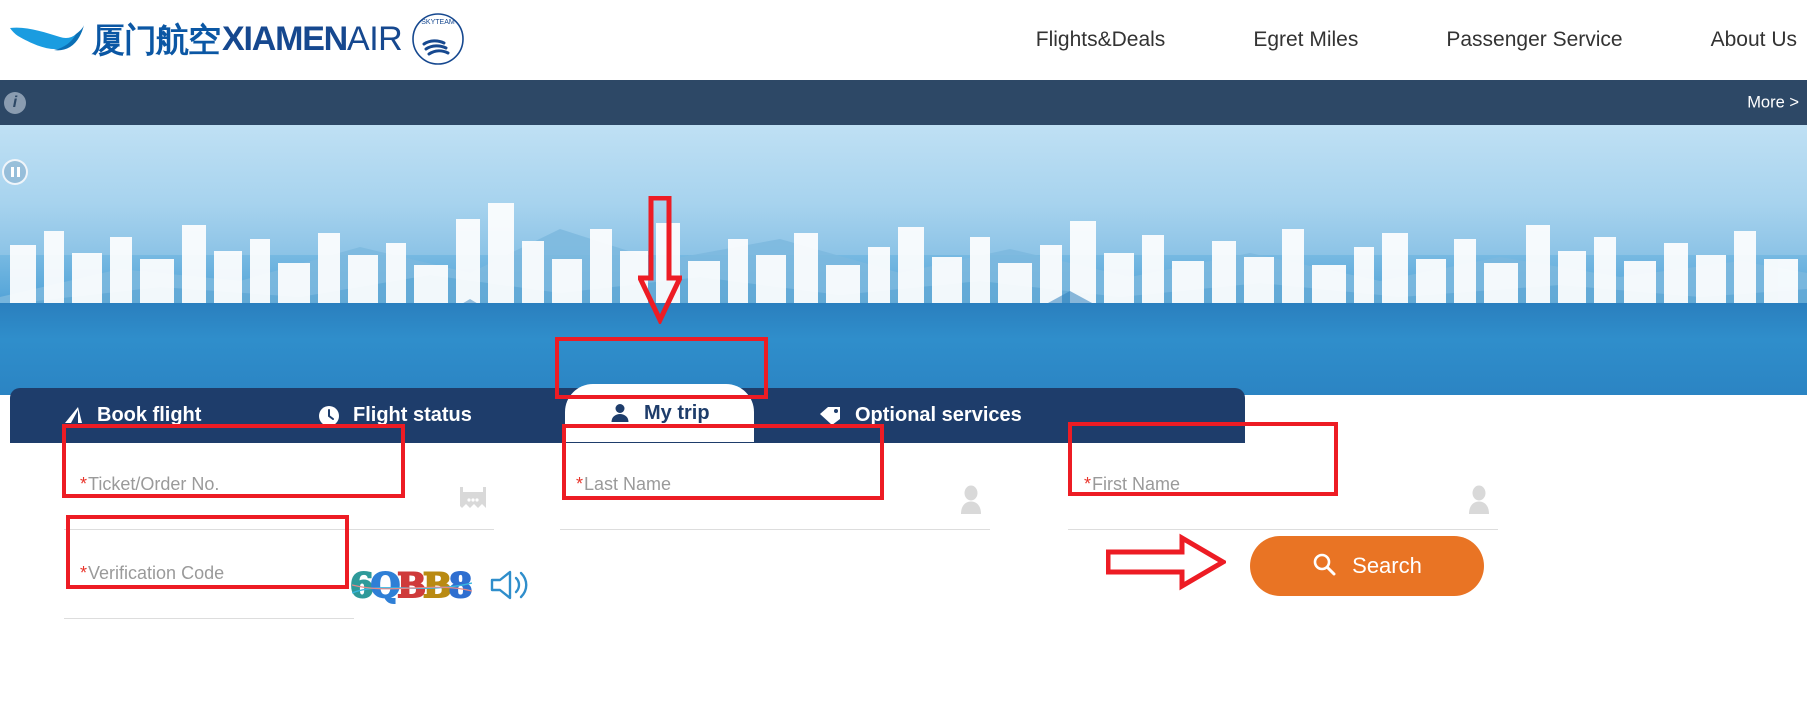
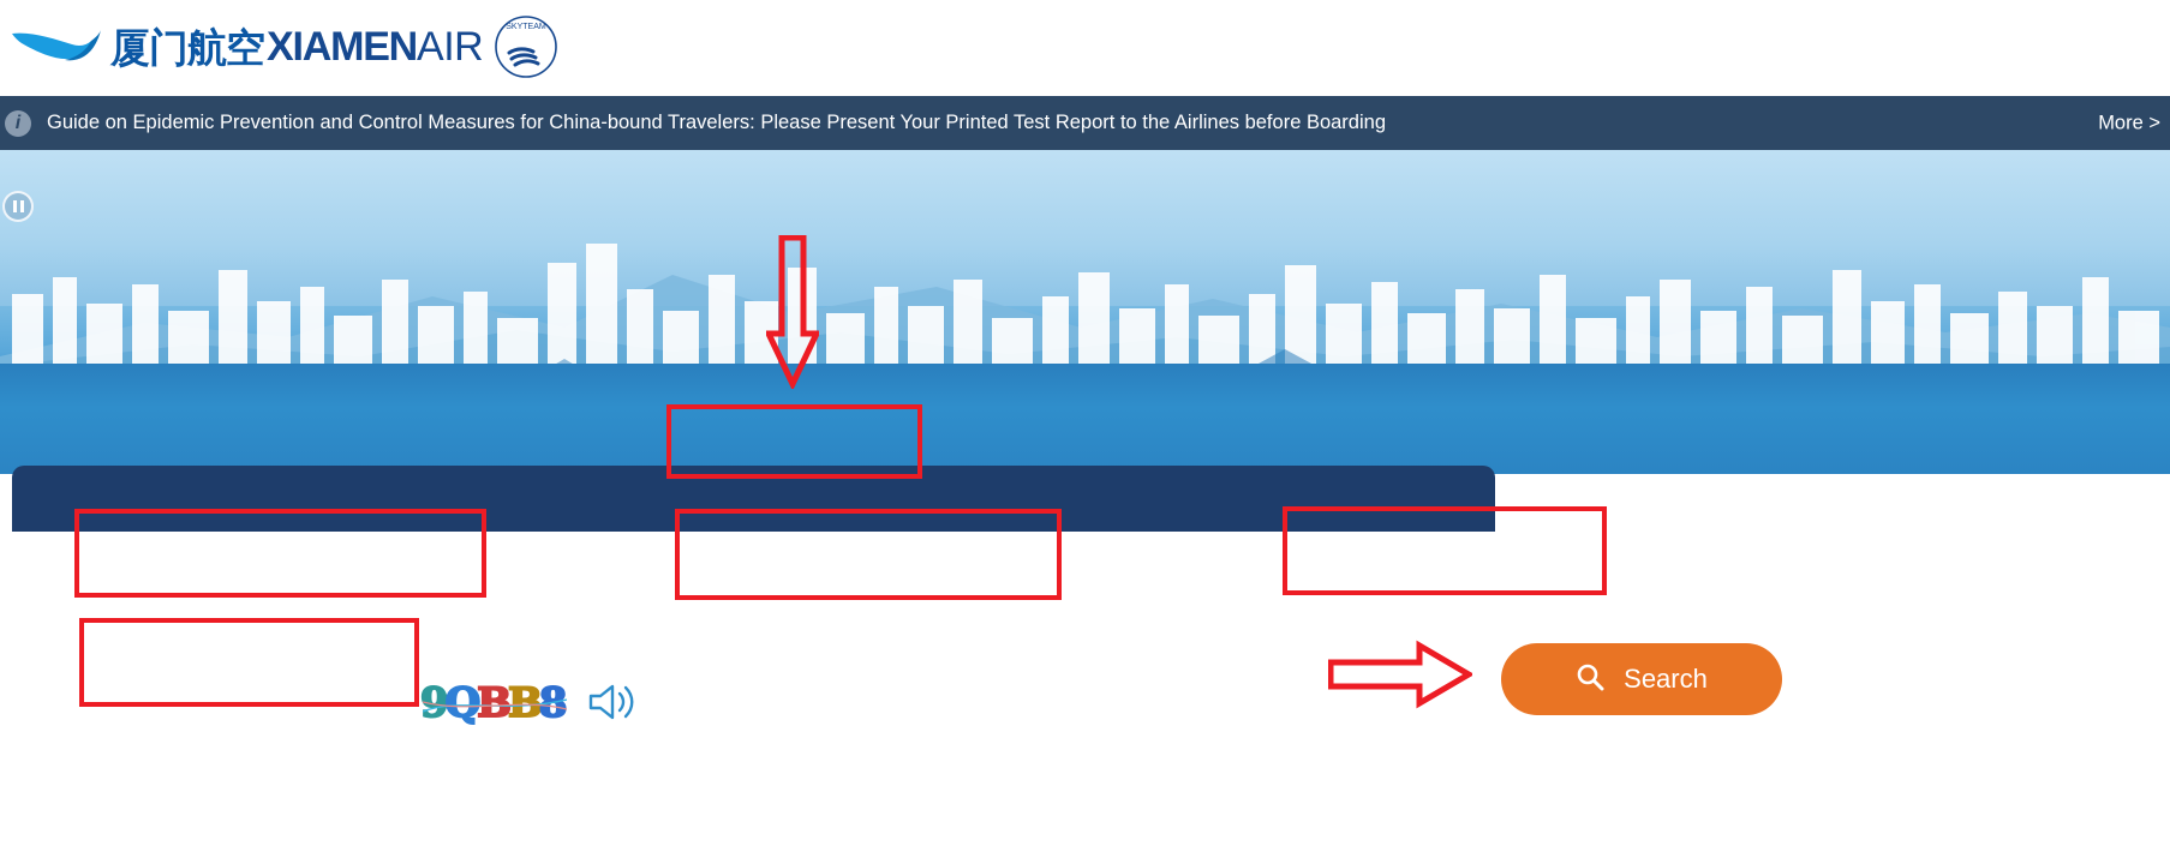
  厦门航空
  XIAMEN
  AIR
- Flights&Deals
- Egret Miles
- Passenger Service
- About Us
  i
+ Guide on Epidemic Prevention and Control Measures for China-bound Travelers: Please Present Your Printed Test Report to the Airlines before Boarding
  More >
- Book flight
- Flight status
- My trip
- Optional services
- *Ticket/Order No.
- *Last Name
- *First Name
- *Verification Code
- 6
+ 9
  Q
  B
  B
  Search
